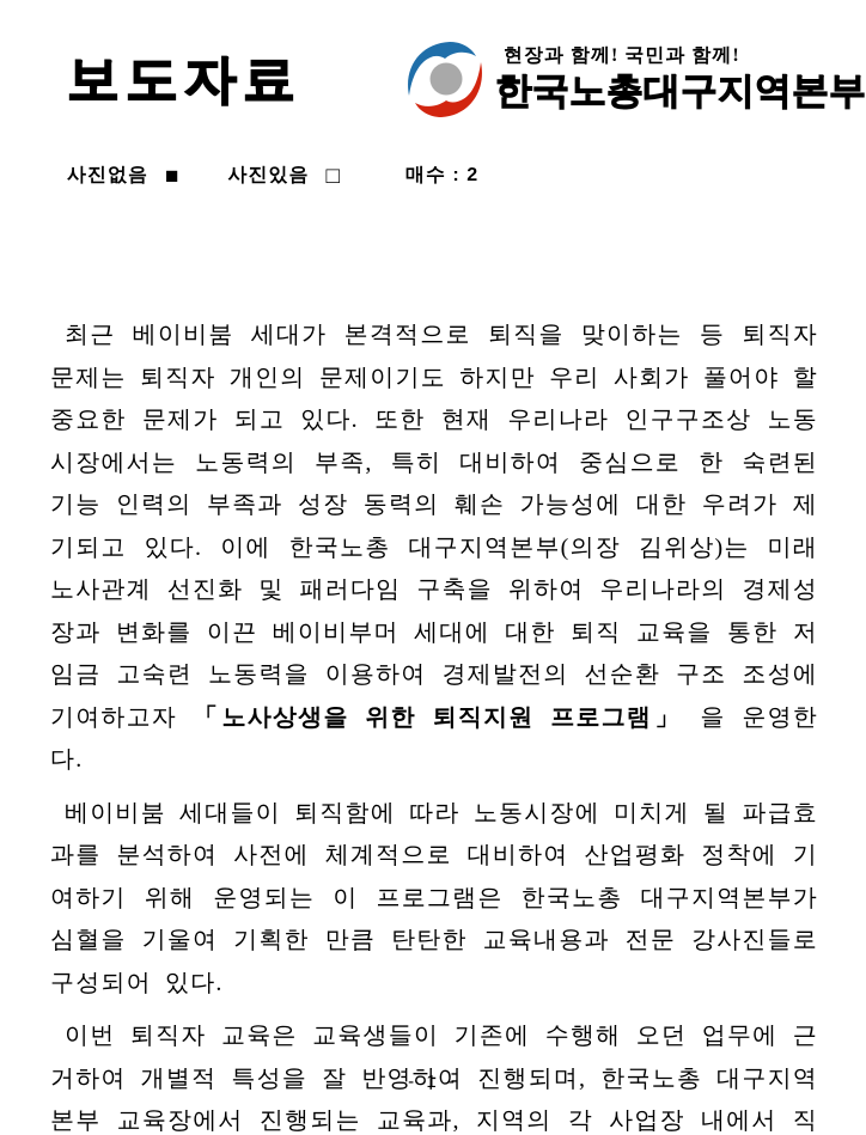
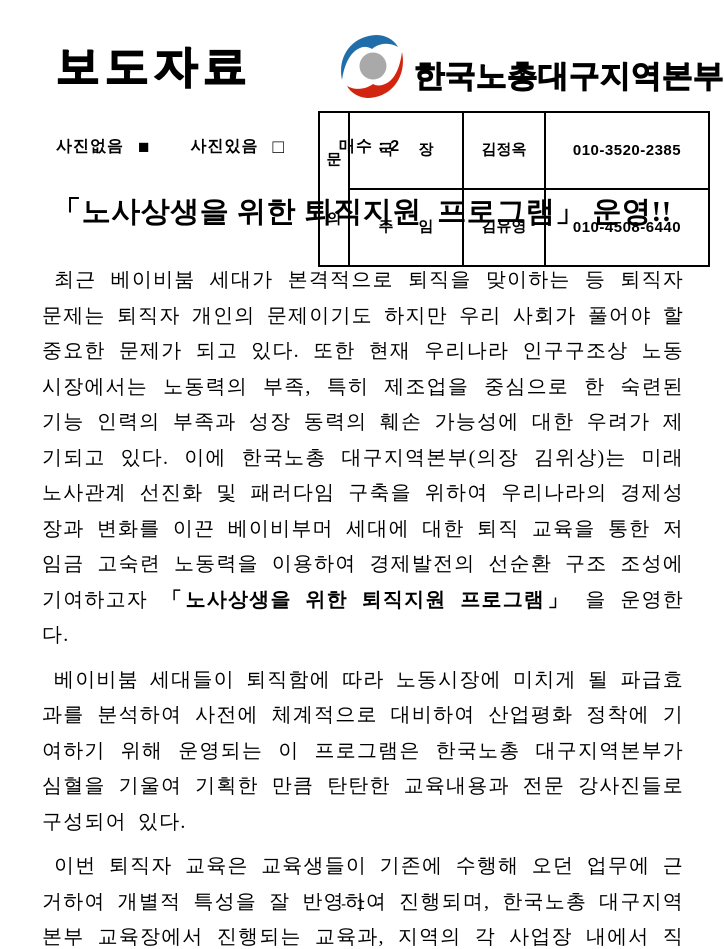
  보도자료
  사진없음 ■ 사진있음 □ 매수 : 2
- 현장과 함께! 국민과 함께!
  한국노총대구지역본부
+ 문 의	국 장	김정옥	010-3520-2385
+ 주 임	김유영	010-4508-6440
+ 「노사상생을 위한 퇴직지원 프로그램」 운영!!
- 최근 베이비붐 세대가 본격적으로 퇴직을 맞이하는 등 퇴직자 문제는 퇴직자 개인의 문제이기도 하지만 우리 사회가 풀어야 할 중요한 문제가 되고 있다. 또한 현재 우리나라 인구구조상 노동시장에서는 노동력의 부족, 특히 대비하여 중심으로 한 숙련된 기능 인력의 부족과 성장 동력의 훼손 가능성에 대한 우려가 제기되고 있다. 이에 한국노총 대구지역본부(의장 김위상)는 미래 노사관계 선진화 및 패러다임 구축을 위하여 우리나라의 경제성장과 변화를 이끈 베이비부머 세대에 대한 퇴직 교육을 통한 저임금 고숙련 노동력을 이용하여 경제발전의 선순환 구조 조성에 기여하고자 「노사상생을 위한 퇴직지원 프로그램」 을 운영한다.
+ 최근 베이비붐 세대가 본격적으로 퇴직을 맞이하는 등 퇴직자 문제는 퇴직자 개인의 문제이기도 하지만 우리 사회가 풀어야 할 중요한 문제가 되고 있다. 또한 현재 우리나라 인구구조상 노동시장에서는 노동력의 부족, 특히 제조업을 중심으로 한 숙련된 기능 인력의 부족과 성장 동력의 훼손 가능성에 대한 우려가 제기되고 있다. 이에 한국노총 대구지역본부(의장 김위상)는 미래 노사관계 선진화 및 패러다임 구축을 위하여 우리나라의 경제성장과 변화를 이끈 베이비부머 세대에 대한 퇴직 교육을 통한 저임금 고숙련 노동력을 이용하여 경제발전의 선순환 구조 조성에 기여하고자 「노사상생을 위한 퇴직지원 프로그램」 을 운영한다.
  베이비붐 세대들이 퇴직함에 따라 노동시장에 미치게 될 파급효과를 분석하여 사전에 체계적으로 대비하여 산업평화 정착에 기여하기 위해 운영되는 이 프로그램은 한국노총 대구지역본부가 심혈을 기울여 기획한 만큼 탄탄한 교육내용과 전문 강사진들로 구성되어 있다.
  이번 퇴직자 교육은 교육생들이 기존에 수행해 오던 업무에 근거하여 개별적 특성을 잘 반영하여 진행되며, 한국노총 대구지역본부 교육장에서 진행되는 교육과, 지역의 각 사업장 내에서 직
  - 1 -
